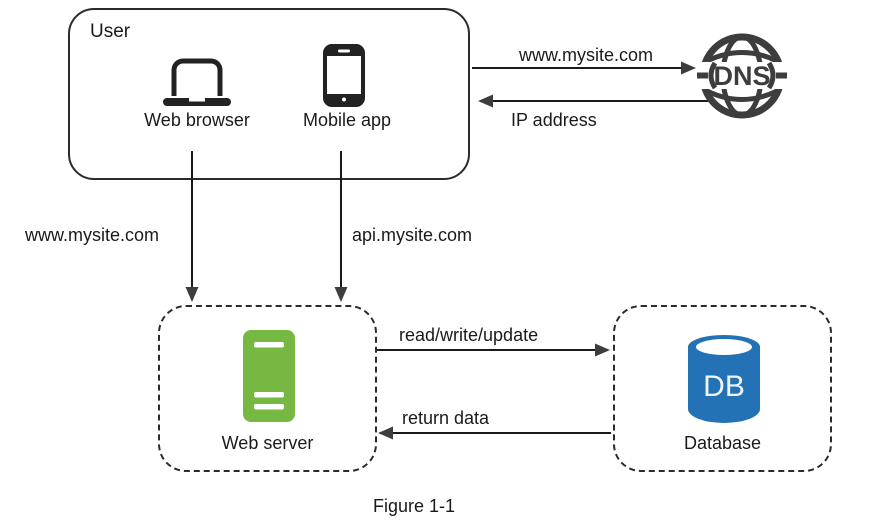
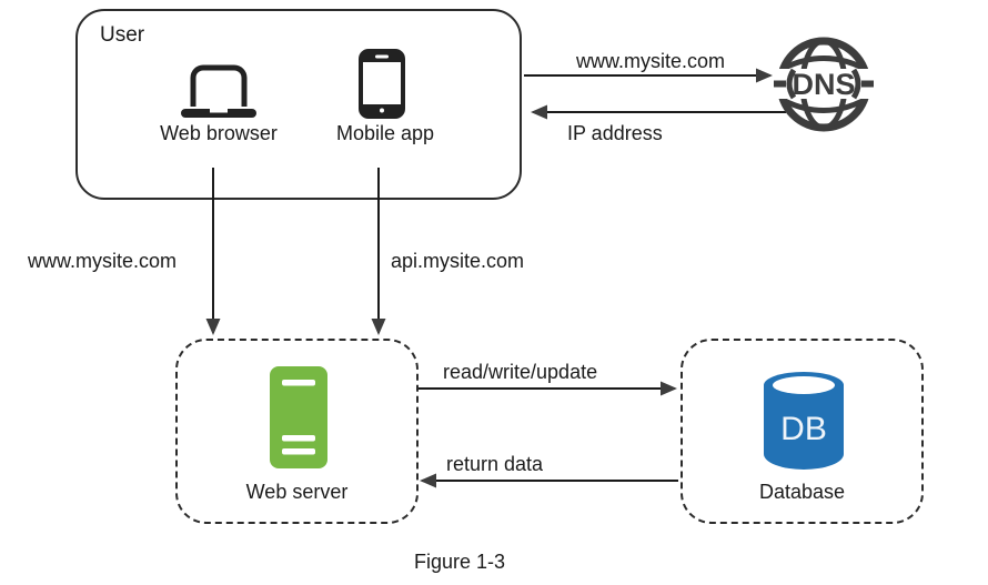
  User
  Web browser
  Mobile app
  Web server
  DB
  Database
  DNS
  www.mysite.com
  IP address
  www.mysite.com
  api.mysite.com
  read/write/update
  return data
- Figure 1-1
+ Figure 1-3
